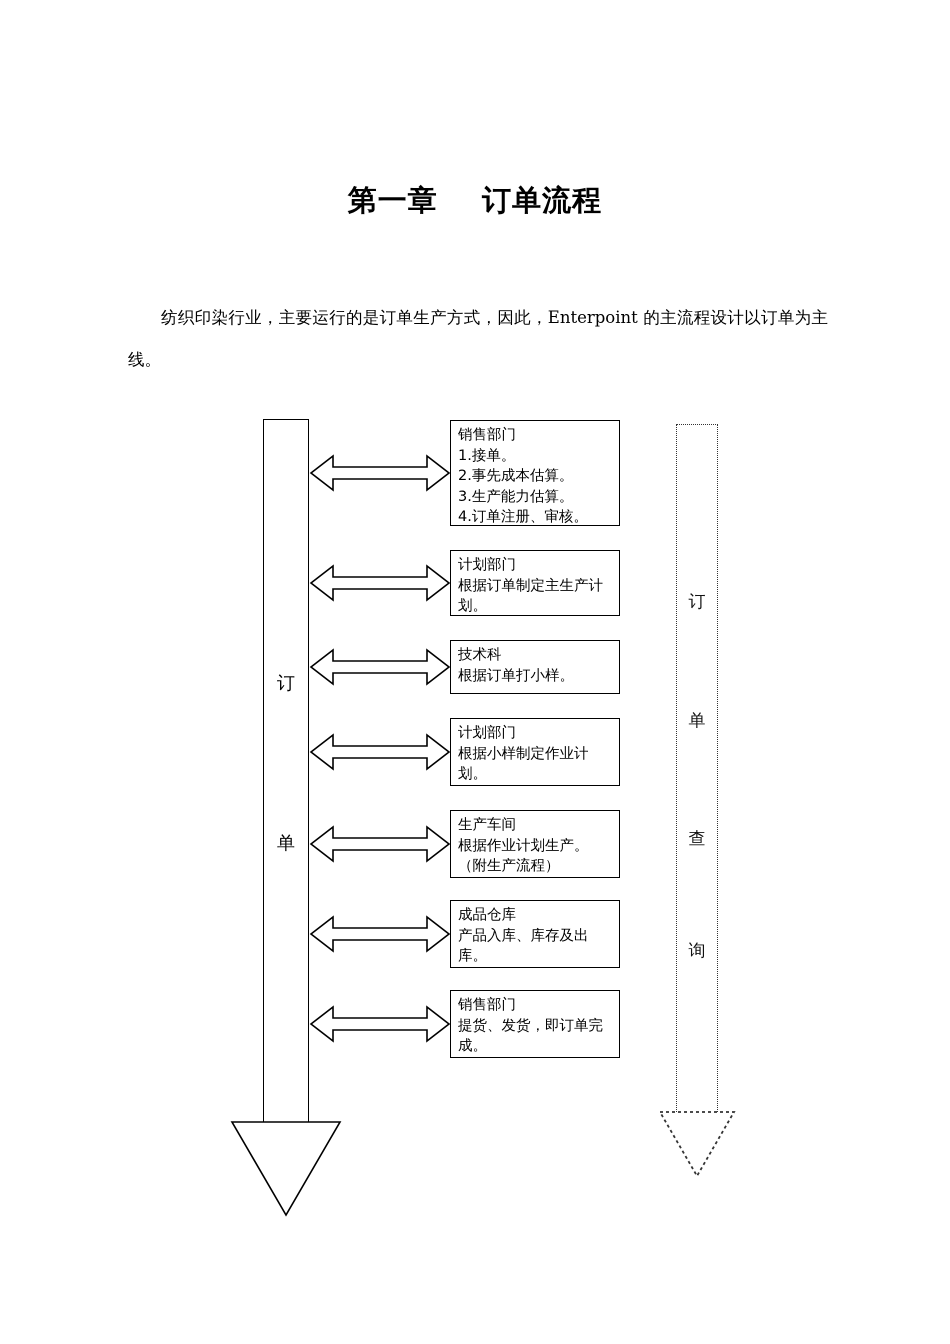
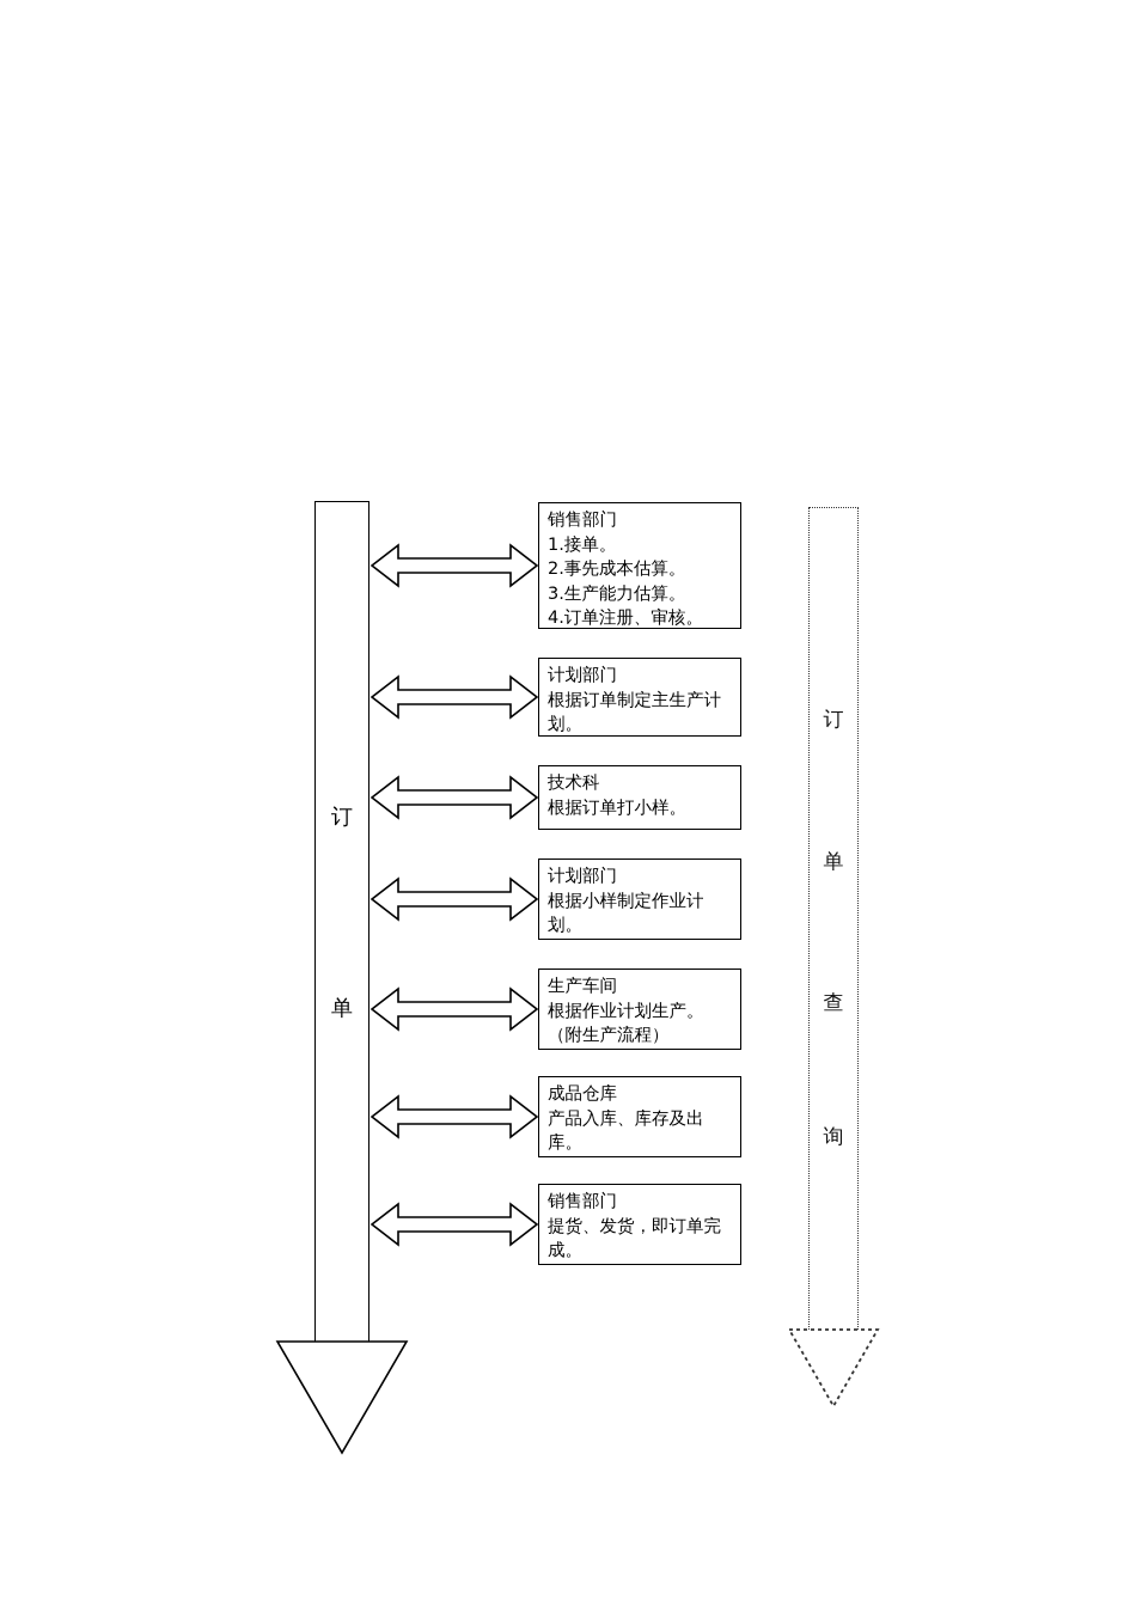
- 第一章 订单流程
- 纺织印染行业，主要运行的是订单生产方式，因此，Enterpoint 的主流程设计以订单为主线。
  订
  单
  订
  单
  查
  询
  销售部门
  1.接单。
  2.事先成本估算。
  3.生产能力估算。
  4.订单注册、审核。
  计划部门
  根据订单制定主生产计划。
  技术科
  根据订单打小样。
  计划部门
  根据小样制定作业计划。
  生产车间
  根据作业计划生产。
  （附生产流程）
  成品仓库
  产品入库、库存及出库。
  销售部门
  提货、发货，即订单完成。
